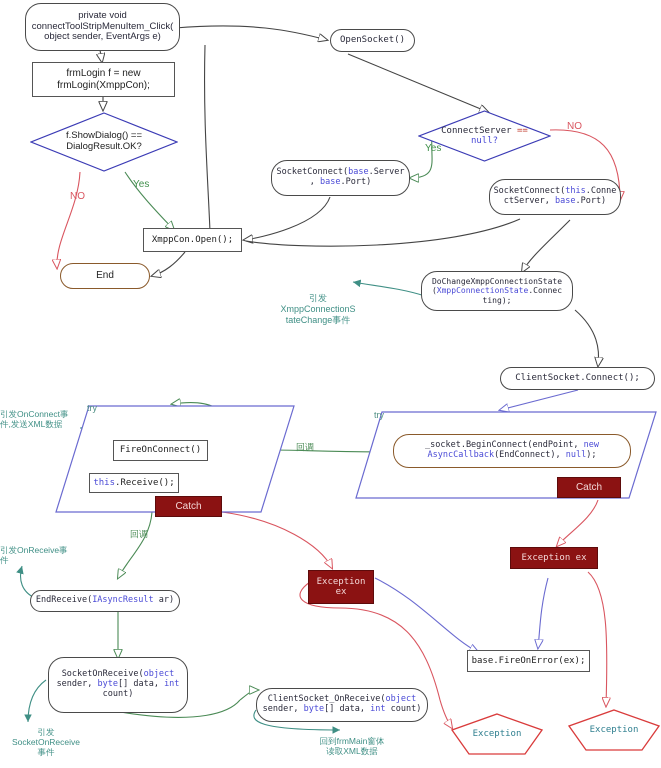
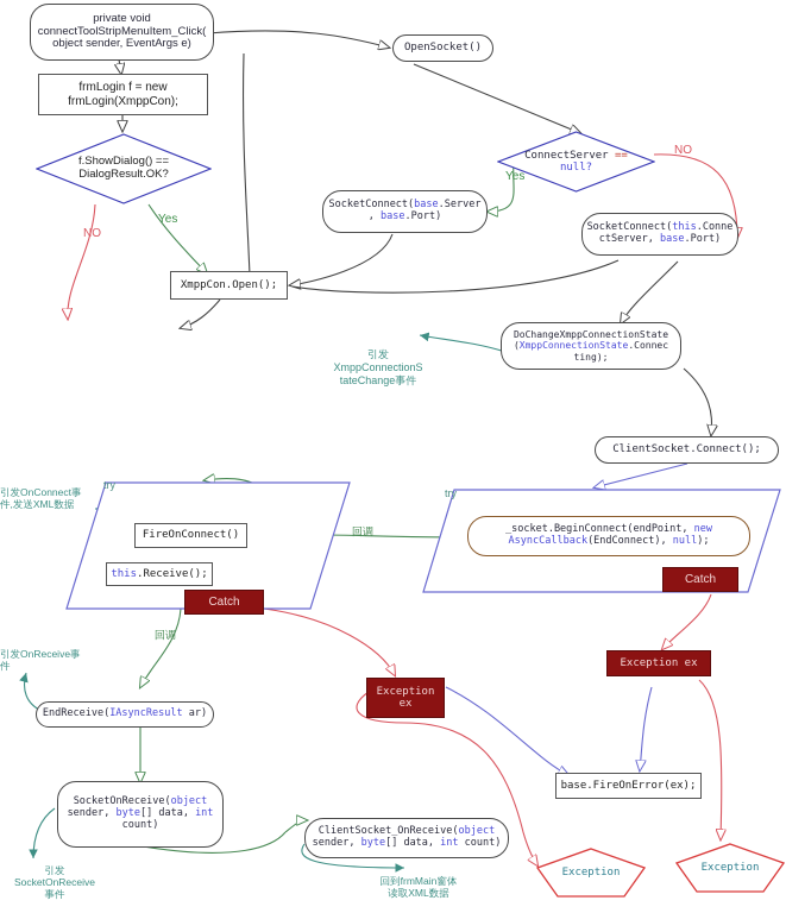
  private void
  connectToolStripMenuItem_Click(
  object sender, EventArgs e)
  frmLogin f = new
  frmLogin(XmppCon);
  f.ShowDialog() ==
  DialogResult.OK?
  NO
  Yes
- End
  XmppCon.Open();
  OpenSocket()
  ConnectServer ==
  null?
  NO
  Yes
  SocketConnect(base.Server
  , base.Port)
  SocketConnect(this.Conne
  ctServer, base.Port)
  DoChangeXmppConnectionState
  (XmppConnectionState.Connec
  ting);
  引发
  XmppConnectionS
  tateChange事件
  ClientSocket.Connect();
  try
  FireOnConnect()
  this.Receive();
  Catch
  引发OnConnect事
  件,发送XML数据
  try
  _socket.BeginConnect(endPoint, new
  AsyncCallback(EndConnect), null);
  Catch
  回调
  Exception
  ex
  Exception ex
  EndReceive(IAsyncResult ar)
  引发OnReceive事
  件
  回调
  SocketOnReceive(object
  sender, byte[] data, int
  count)
  引发
  SocketOnReceive
  事件
  ClientSocket_OnReceive(object
  sender, byte[] data, int count)
  回到frmMain窗体
  读取XML数据
  base.FireOnError(ex);
  Exception
  Exception
